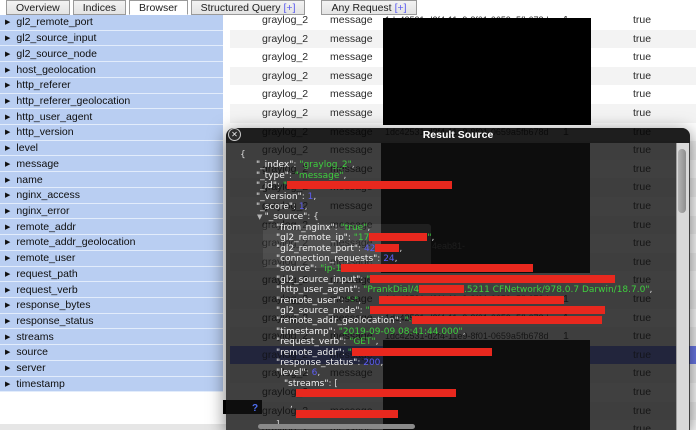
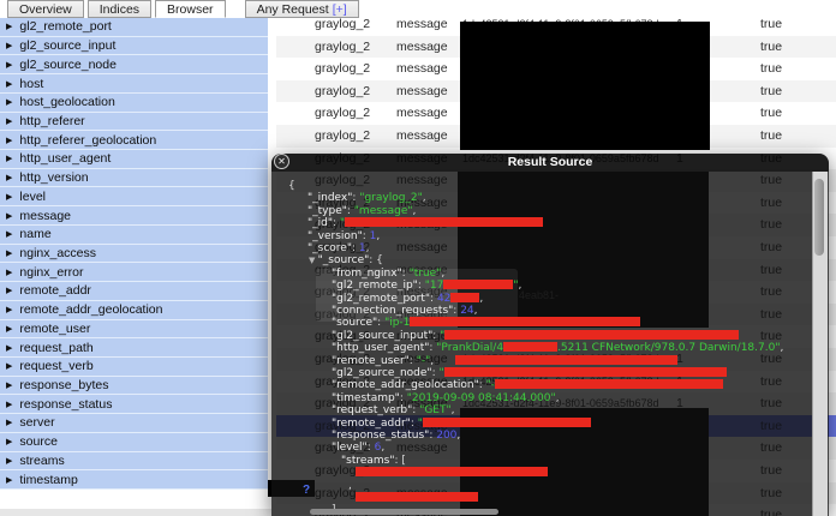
  graylog_2
  message
  true
  graylog_2
  message
  true
  graylog_2
  message
  true
  graylog_2
  message
  true
  graylog_2
  message
  true
  graylog_2
  message
  true
  graylog_2
  message
  1dc42531-d2f4-11e9-8f01-0659a5fb678d
  1
  true
  graylog_2
  message
  true
  graylog_2
  message
  true
  true
  graylog_2
  message
  true
  graylog_2
  message
  true
  graylog_2
  message
  true
  graylog_2
  message
  true
  graylog_2
  messag
  true
  graylog_2
  message
  1
  true
  graylog_2
  message
  true
  graylog_2
  message
  1dc42531-d2f4-11e9-8f01-0659a5fb678d
  1
  true
  graylog_2
  true
  graylog_2
  message
  true
  graylog
  true
  graylog
  true
  graylog_2
  message
  true
  Overview
  Indices
  Browser
- Structured Query [+]
  Any Request [+]
  gl2_remote_port
  gl2_source_input
  gl2_source_node
+ host
  host_geolocation
  http_referer
  http_referer_geolocation
  http_user_agent
  http_version
  level
  message
  name
  nginx_access
  nginx_error
  remote_addr
  remote_addr_geolocation
  remote_user
  request_path
  request_verb
  response_bytes
  response_status
- streams
+ server
  source
- server
+ streams
  timestamp
  Result Source
  ✕
  {
  "_index": "graylog_2",
  "_type": "message",
  "_id": "
  "_version": 1,
  "_score": 1,
  ▼ "_source": {
  "from_nginx": "true",
  "gl2_remote_ip": "17 ",
  "gl2_remote_port": 42 ,
  "connection_requests": 24,
  "source": "ip-1
  "gl2_source_input": "
  "http_user_agent": "PrankDial/4 .5211 CFNetwork/978.0.7 Darwin/18.7.0",
  "remote_user": "-",
  "gl2_source_node": "
  "remote_addr_geolocation": "-
  "timestamp": "2019-09-09 08:41:44.000",
  "request_verb": "GET",
  "remote_addr": "
  "response_status": 200,
  "level": 6,
  "streams": [
  ,
  ?
